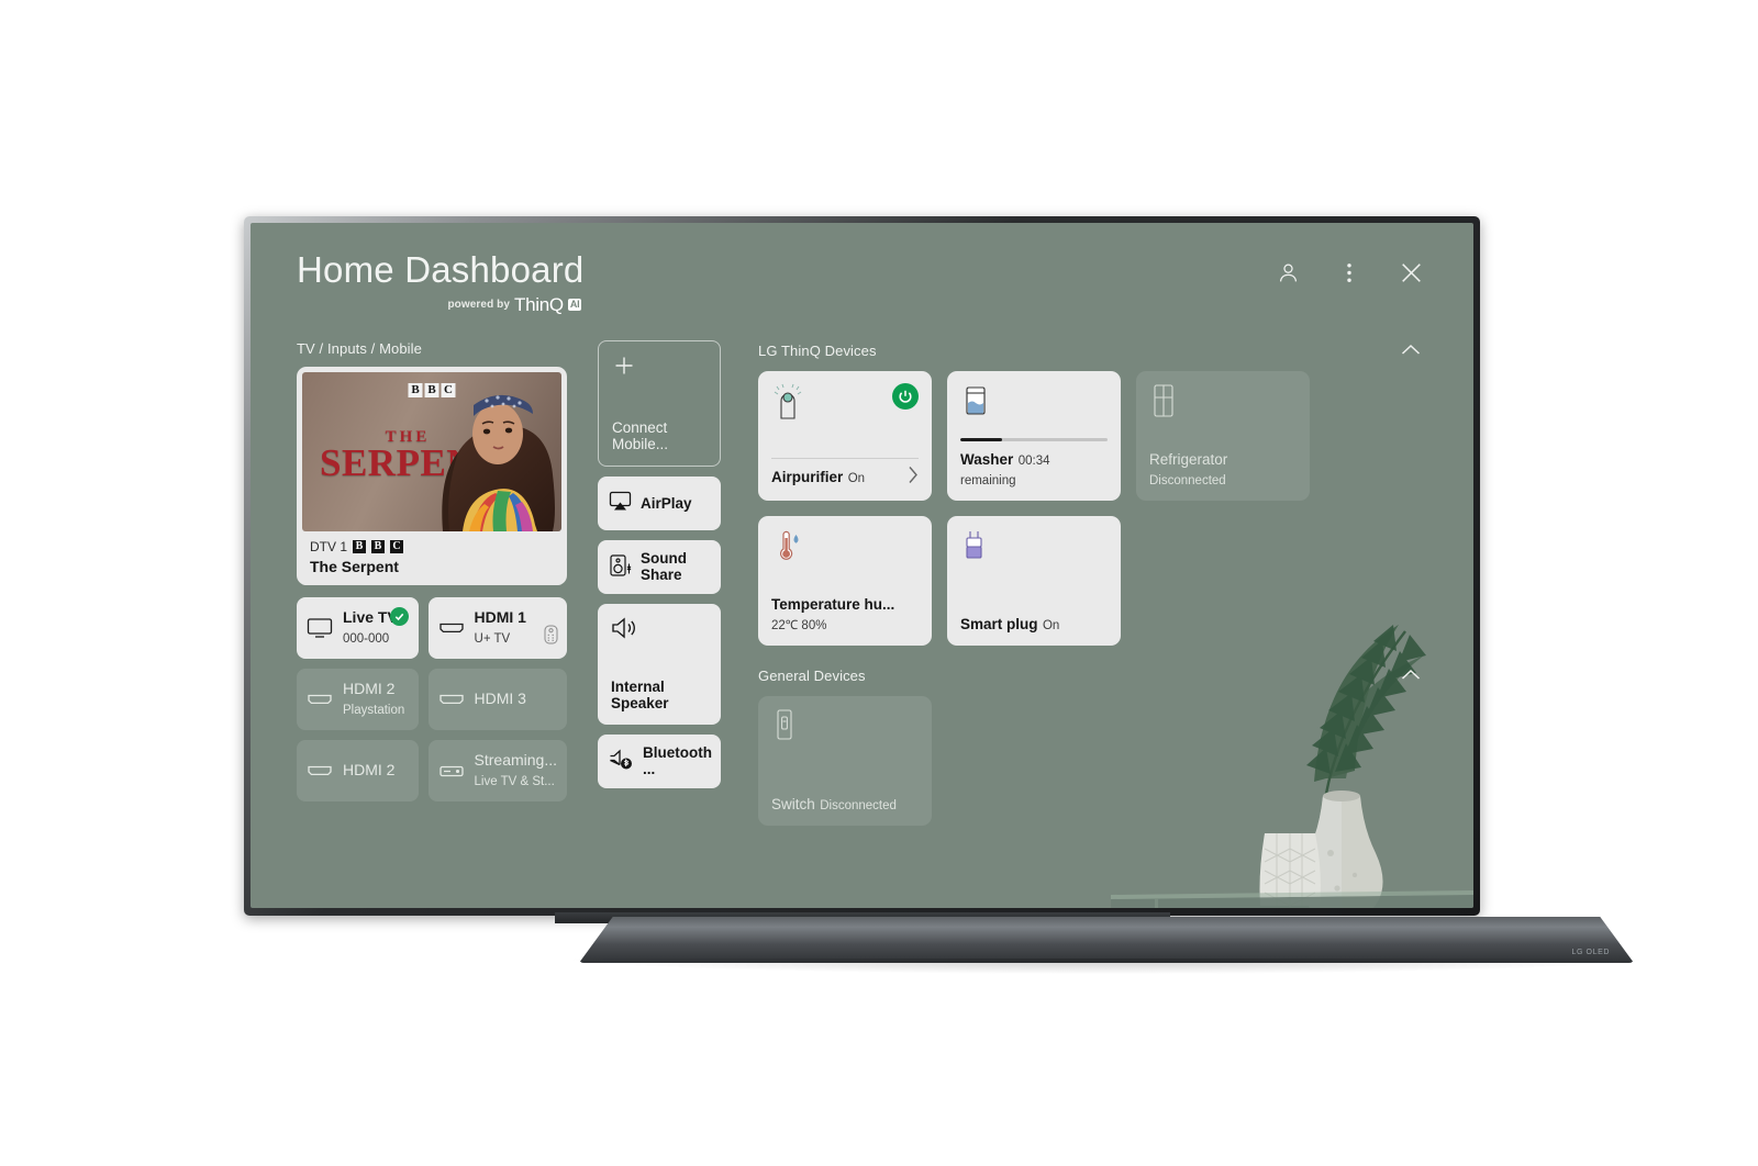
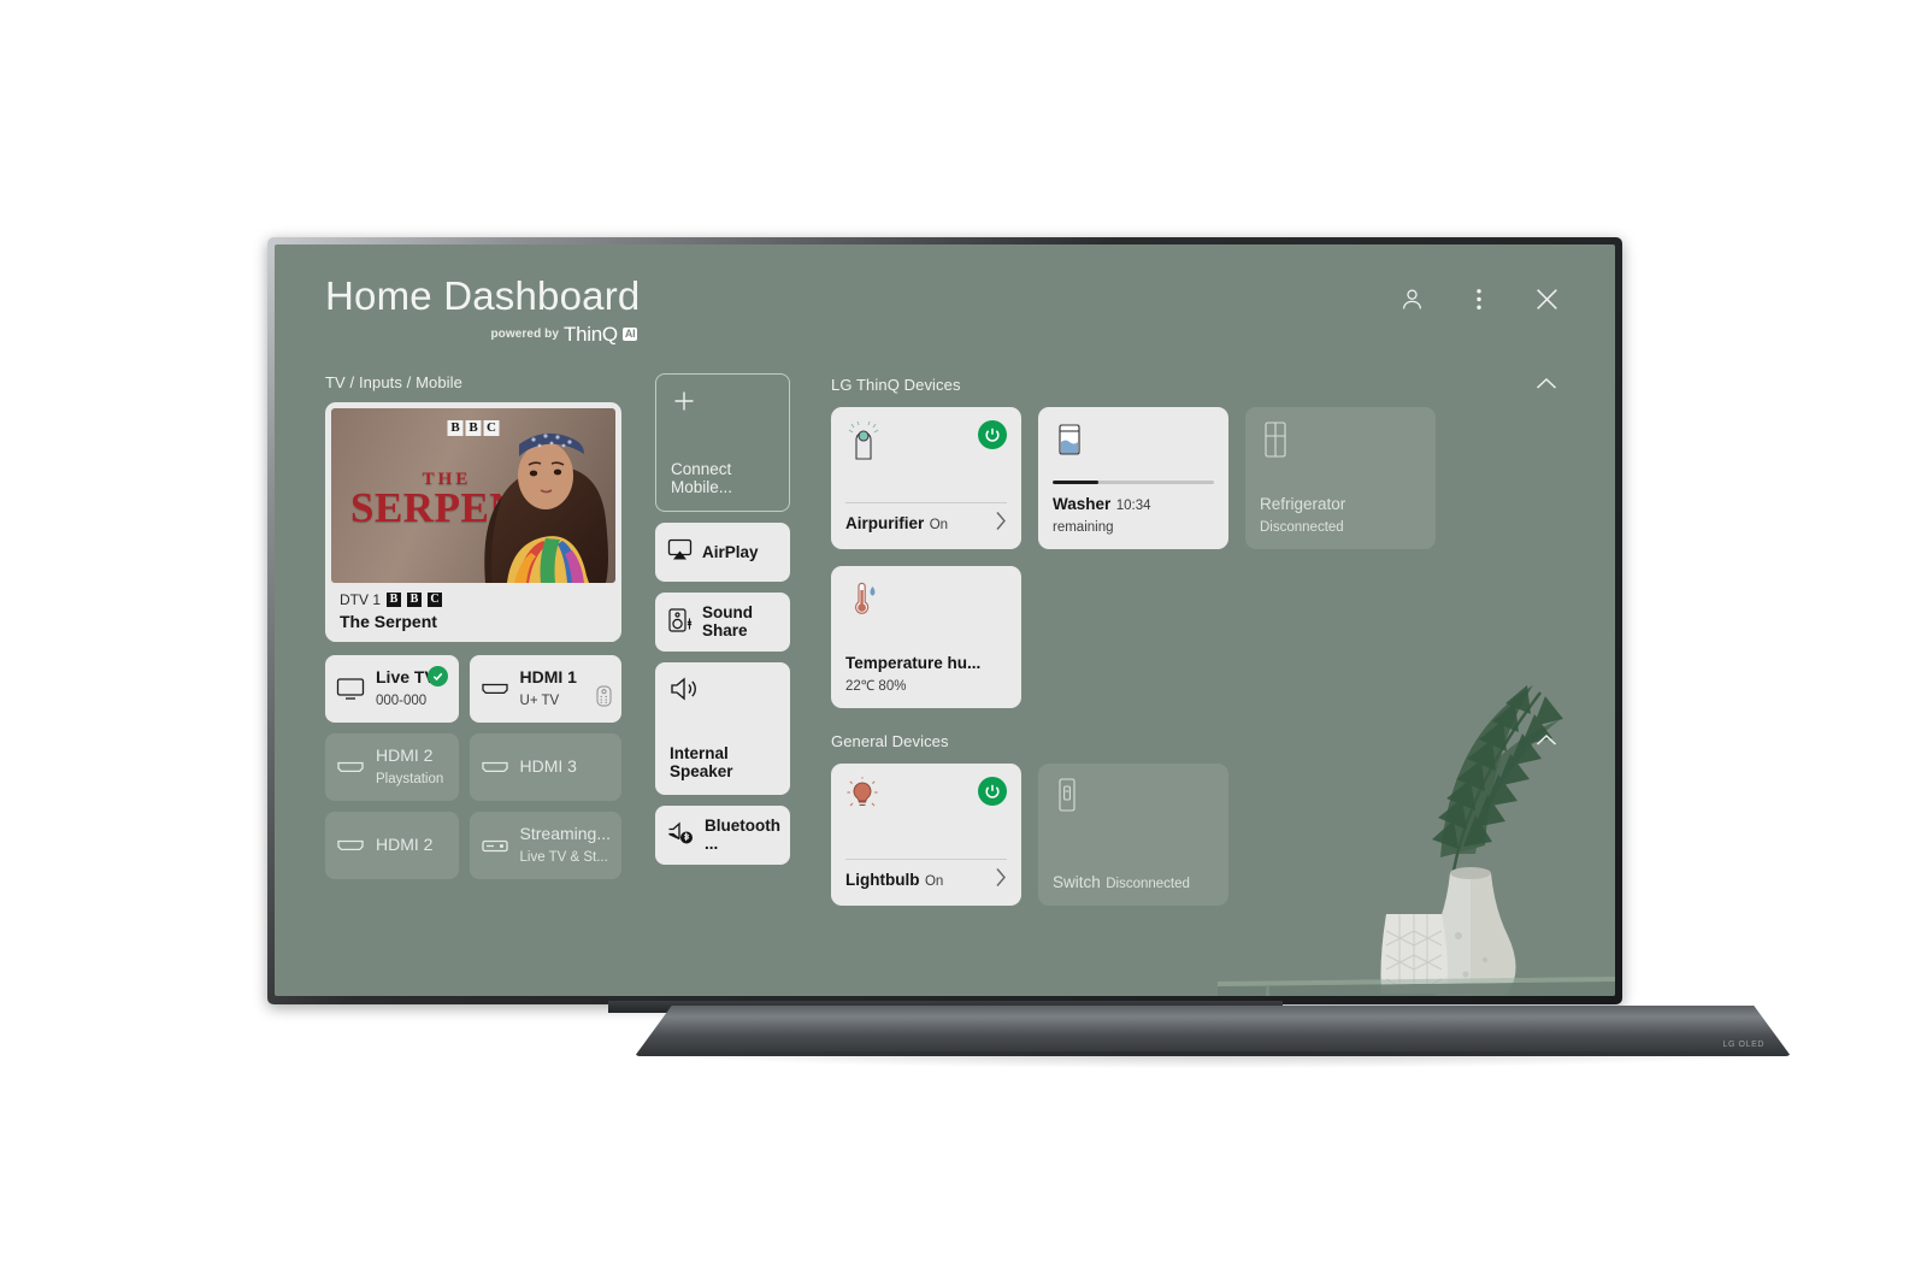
  Home Dashboard
  powered by
  ThinQ
  AI
  TV / Inputs / Mobile
  B
  B
  C
  THE
  SERPE
  DTV 1
  B
  B
  C
  The Serpent
  Live T 000-000
  HDMI 1 U+ TV
  HDMI 2 Playstation
  HDMI 3
  HDMI 2
  Streaming... Live TV & St...
  Connect Mobile...
  AirPlay
  Sound Share
  Internal Speaker
  Bluetooth ...
  LG ThinQ Devices
  Airpurifier On
- Washer 00:34 remaining
+ Washer 10:34 remaining
  Refrigerator Disconnected
  Temperature hu... 22℃ 80%
- Smart plug On
  General Devices
+ Lightbulb On
  Switch Disconnected
